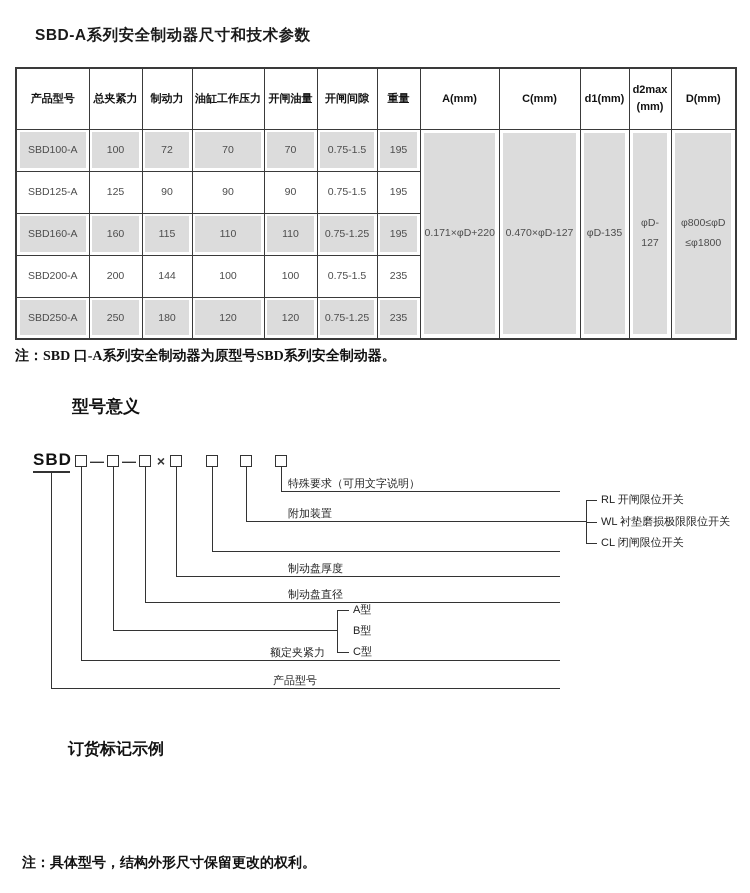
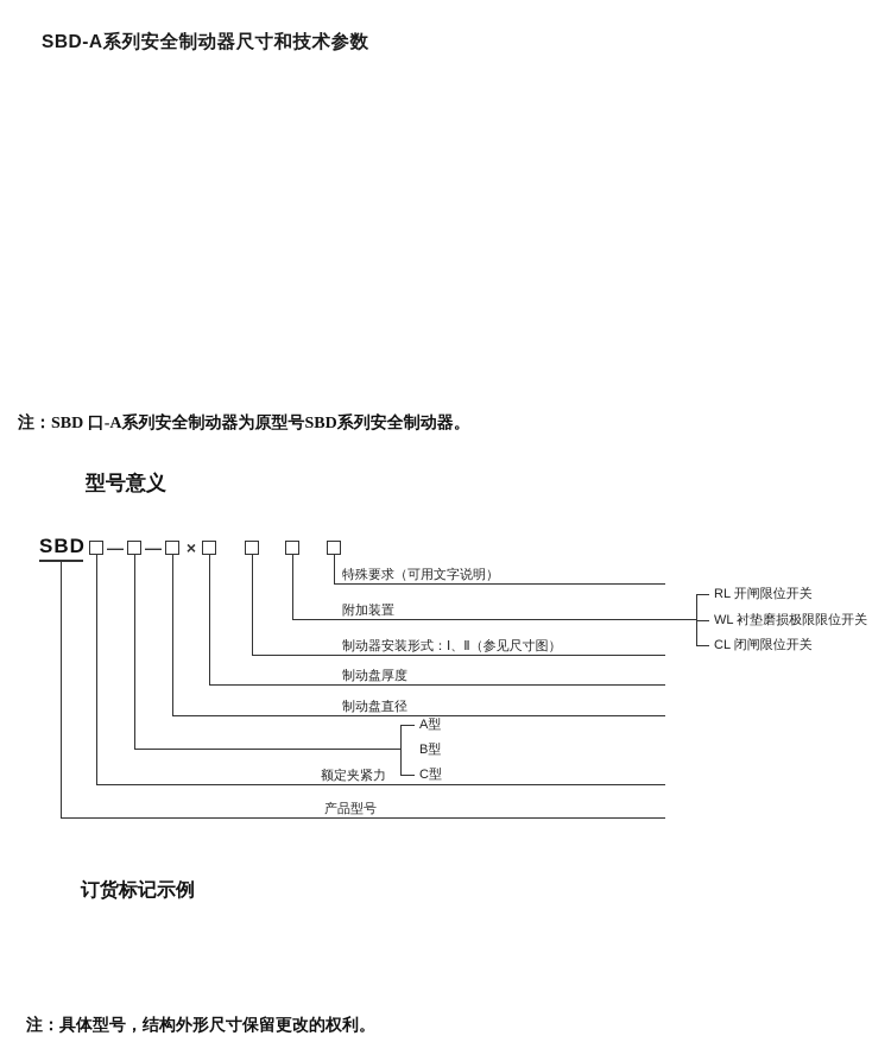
  SBD-A系列安全制动器尺寸和技术参数
- 产品型号	总夹紧力	制动力	油缸工作压力	开闸油量	开闸间隙	重量	A(mm)	C(mm)	d1(mm)	d2max (mm)	D(mm)
- SBD100-A	100	72	70	70	0.75-1.5	195	0.171×φD+220	0.470×φD-127	φD-135	φD-127	φ800≤φD ≤φ1800
- SBD125-A	125	90	90	90	0.75-1.5	195
- SBD160-A	160	115	110	110	0.75-1.25	195
- SBD200-A	200	144	100	100	0.75-1.5	235
- SBD250-A	250	180	120	120	0.75-1.25	235
  注：SBD 口-A系列安全制动器为原型号SBD系列安全制动器。
  型号意义
  SBD
  —
  —
  ×
  特殊要求（可用文字说明）
  附加装置
+ 制动器安装形式：Ⅰ、Ⅱ（参见尺寸图）
  制动盘厚度
  制动盘直径
  额定夹紧力
  产品型号
  A型
  B型
  C型
  RL 开闸限位开关
  WL 衬垫磨损极限限位开关
  CL 闭闸限位开关
  订货标记示例
  注：具体型号，结构外形尺寸保留更改的权利。
